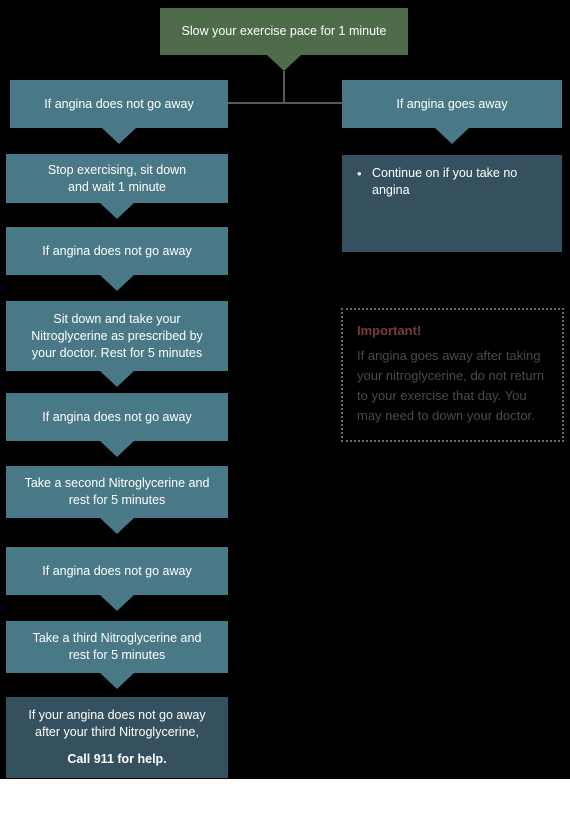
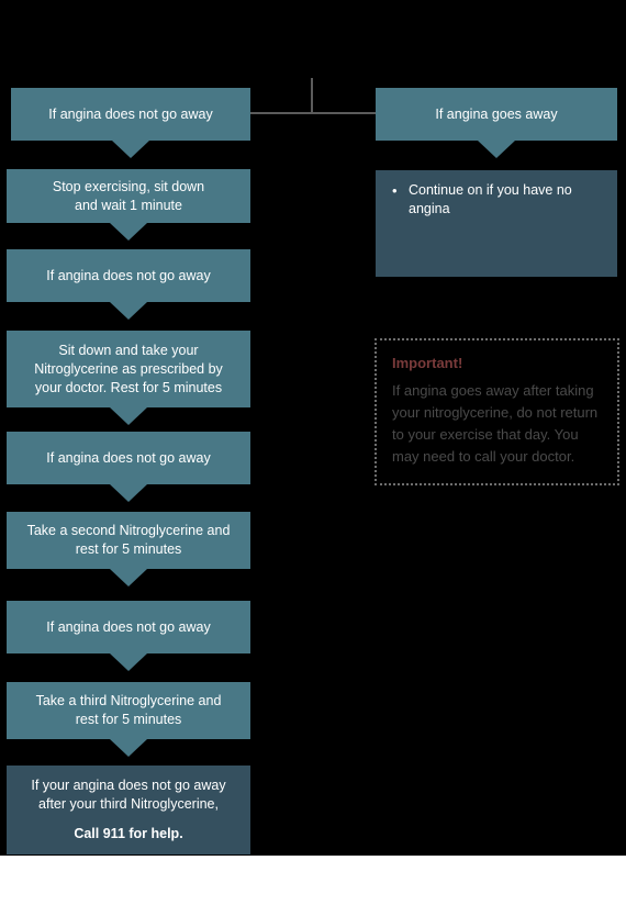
- Slow your exercise pace for 1 minute
  If angina does not go away
  If angina goes away
- Continue on if you take no angina
+ Continue on if you have no angina
  Important!
- If angina goes away after taking your nitroglycerine, do not return to your exercise that day. You may need to down your doctor.
+ If angina goes away after taking your nitroglycerine, do not return to your exercise that day. You may need to call your doctor.
  Stop exercising, sit down
  and wait 1 minute
  If angina does not go away
  Sit down and take your
  Nitroglycerine as prescribed by
  your doctor. Rest for 5 minutes
  If angina does not go away
  Take a second Nitroglycerine and
  rest for 5 minutes
  If angina does not go away
  Take a third Nitroglycerine and
  rest for 5 minutes
  If your angina does not go away
  after your third Nitroglycerine,
  Call 911 for help.
